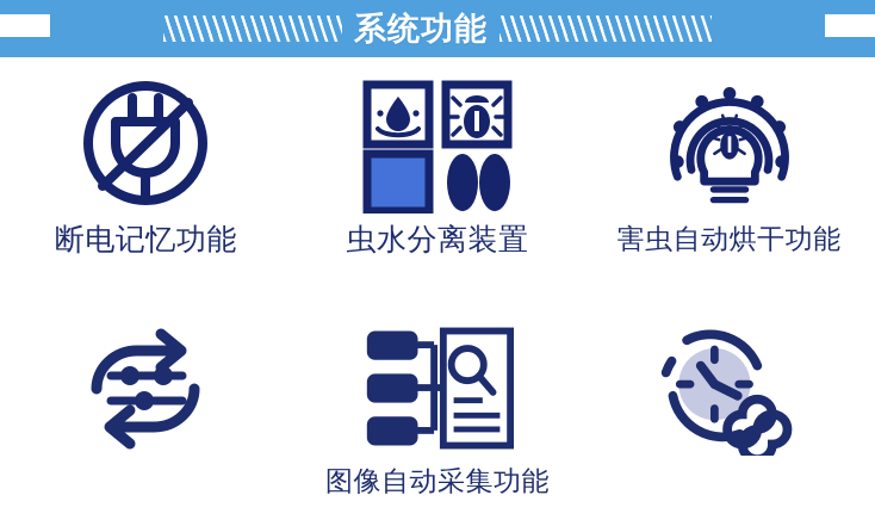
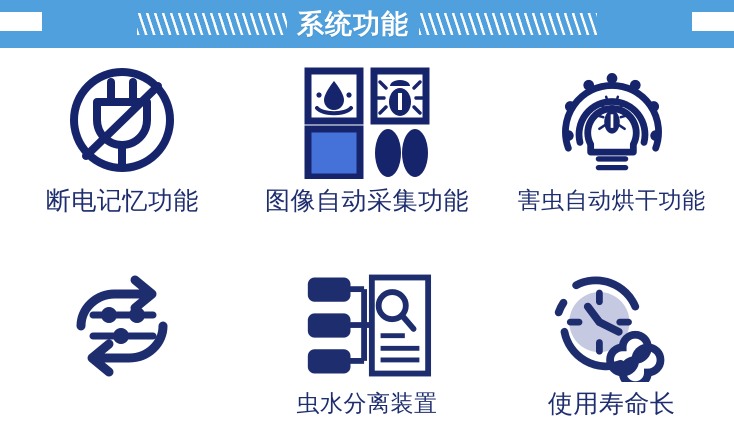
  系统功能
  断电记忆功能
- 虫水分离装置
+ 图像自动采集功能
  害虫自动烘干功能
- 图像自动采集功能
+ 虫水分离装置
+ 使用寿命长
